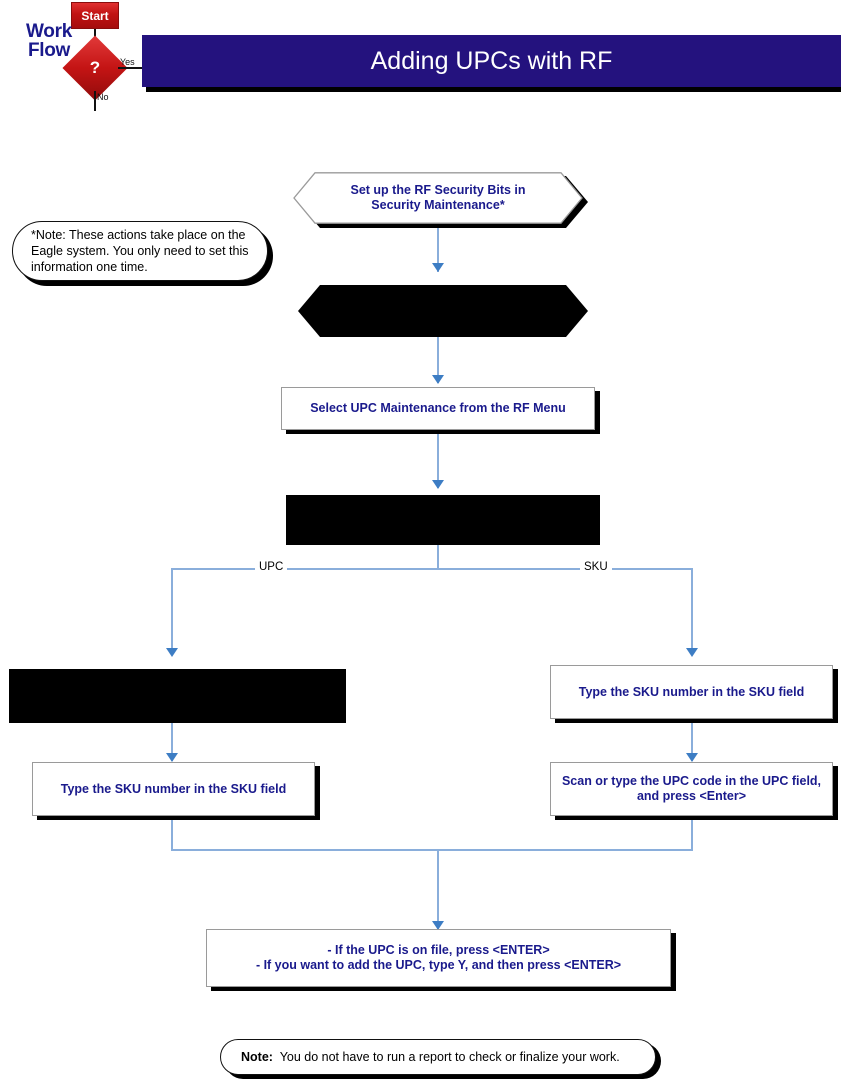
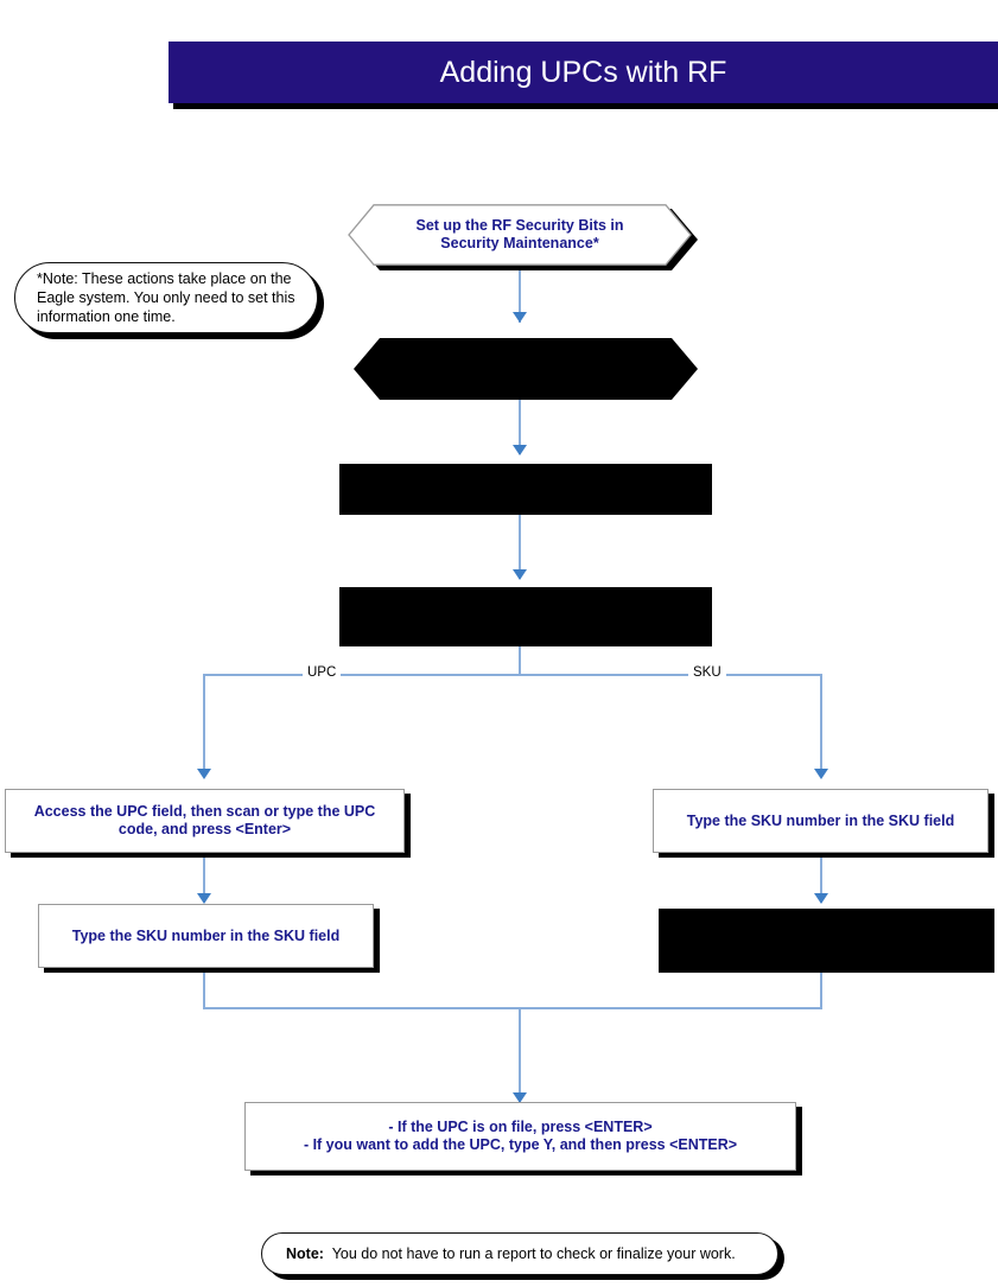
- Start
- ?
- Yes
- No
- Work
- Flow
  Adding UPCs with RF
  Set up the RF Security Bits in
  Security Maintenance*
  *Note: These actions take place on the
  Eagle system. You only need to set this
  information one time.
- Select UPC Maintenance from the RF Menu
  UPC
  SKU
+ Access the UPC field, then scan or type the UPC
+ code, and press <Enter>
  Type the SKU number in the SKU field
  Type the SKU number in the SKU field
- Scan or type the UPC code in the UPC field,
- and press <Enter>
  - If the UPC is on file, press <ENTER>
  - If you want to add the UPC, type Y, and then press <ENTER>
  Note: You do not have to run a report to check or finalize your work.
